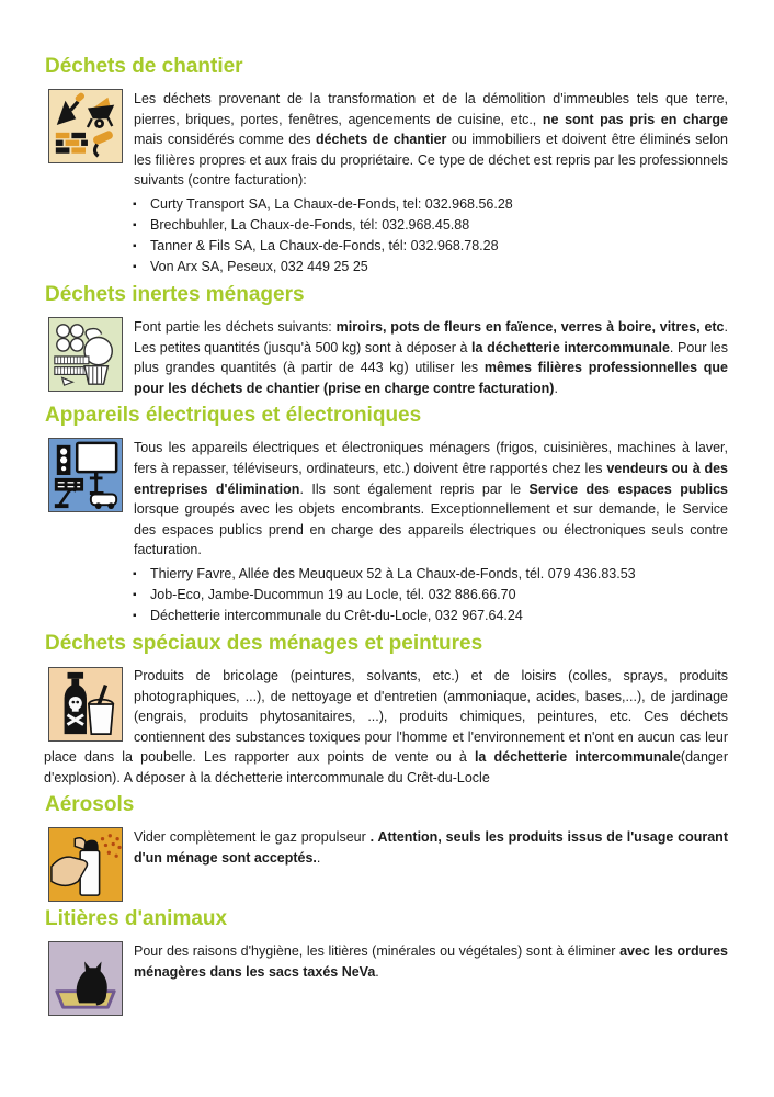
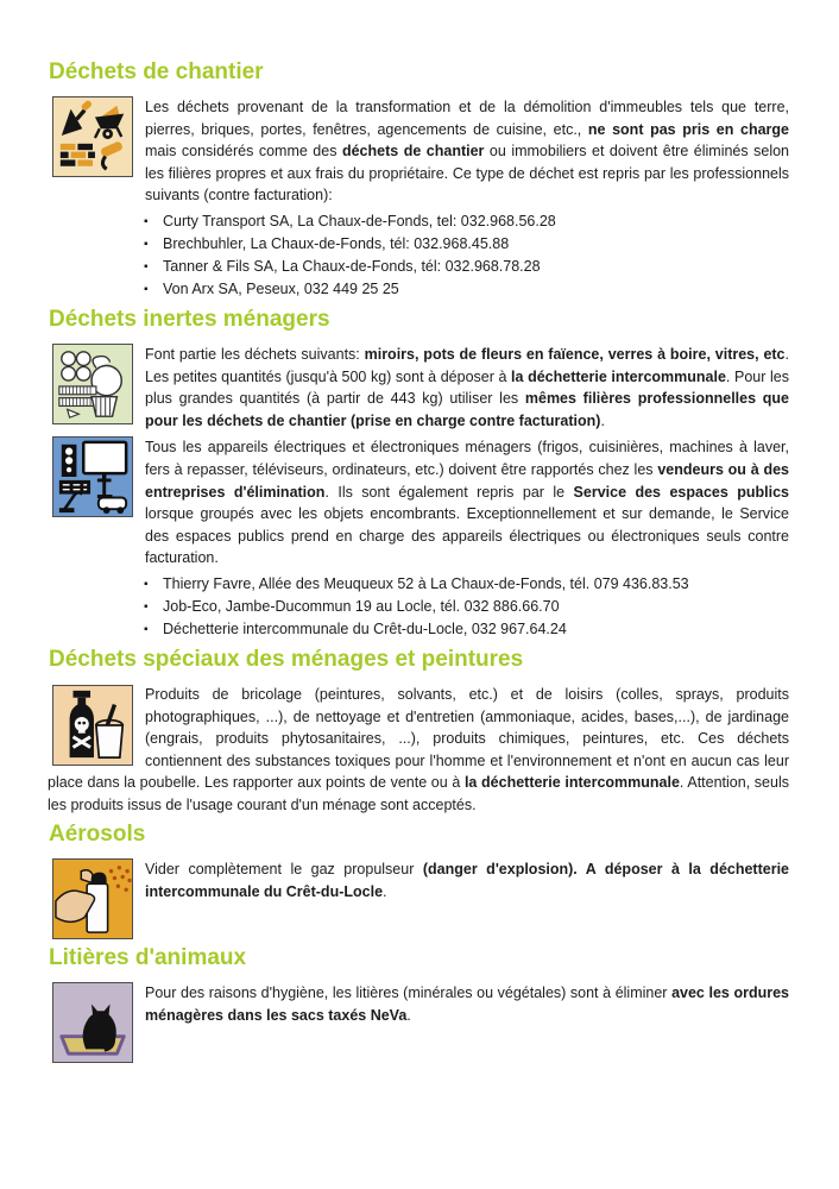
  Déchets de chantier
  Les déchets provenant de la transformation et de la démolition d'immeubles tels que terre, pierres, briques, portes, fenêtres, agencements de cuisine, etc., ne sont pas pris en charge mais considérés comme des déchets de chantier ou immobiliers et doivent être éliminés selon les filières propres et aux frais du propriétaire. Ce type de déchet est repris par les professionnels suivants (contre facturation):
  Curty Transport SA, La Chaux-de-Fonds, tel: 032.968.56.28
  Brechbuhler, La Chaux-de-Fonds, tél: 032.968.45.88
  Tanner & Fils SA, La Chaux-de-Fonds, tél: 032.968.78.28
  Von Arx SA, Peseux, 032 449 25 25
  Déchets inertes ménagers
  Font partie les déchets suivants: miroirs, pots de fleurs en faïence, verres à boire, vitres, etc. Les petites quantités (jusqu'à 500 kg) sont à déposer à la déchetterie intercommunale. Pour les plus grandes quantités (à partir de 443 kg) utiliser les mêmes filières professionnelles que pour les déchets de chantier (prise en charge contre facturation).
- Appareils électriques et électroniques
  Tous les appareils électriques et électroniques ménagers (frigos, cuisinières, machines à laver, fers à repasser, téléviseurs, ordinateurs, etc.) doivent être rapportés chez les vendeurs ou à des entreprises d'élimination. Ils sont également repris par le Service des espaces publics lorsque groupés avec les objets encombrants. Exceptionnellement et sur demande, le Service des espaces publics prend en charge des appareils électriques ou électroniques seuls contre facturation.
  Thierry Favre, Allée des Meuqueux 52 à La Chaux-de-Fonds, tél. 079 436.83.53
  Job-Eco, Jambe-Ducommun 19 au Locle, tél. 032 886.66.70
  Déchetterie intercommunale du Crêt-du-Locle, 032 967.64.24
  Déchets spéciaux des ménages et peintures
- Produits de bricolage (peintures, solvants, etc.) et de loisirs (colles, sprays, produits photographiques, ...), de nettoyage et d'entretien (ammoniaque, acides, bases,...), de jardinage (engrais, produits phytosanitaires, ...), produits chimiques, peintures, etc. Ces déchets contiennent des substances toxiques pour l'homme et l'environnement et n'ont en aucun cas leur place dans la poubelle. Les rapporter aux points de vente ou à la déchetterie intercommunale(danger d'explosion). A déposer à la déchetterie intercommunale du Crêt-du-Locle
+ Produits de bricolage (peintures, solvants, etc.) et de loisirs (colles, sprays, produits photographiques, ...), de nettoyage et d'entretien (ammoniaque, acides, bases,...), de jardinage (engrais, produits phytosanitaires, ...), produits chimiques, peintures, etc. Ces déchets contiennent des substances toxiques pour l'homme et l'environnement et n'ont en aucun cas leur place dans la poubelle. Les rapporter aux points de vente ou à la déchetterie intercommunale. Attention, seuls les produits issus de l'usage courant d'un ménage sont acceptés.
  Aérosols
- Vider complètement le gaz propulseur . Attention, seuls les produits issus de l'usage courant d'un ménage sont acceptés..
+ Vider complètement le gaz propulseur (danger d'explosion). A déposer à la déchetterie intercommunale du Crêt-du-Locle.
  Litières d'animaux
  Pour des raisons d'hygiène, les litières (minérales ou végétales) sont à éliminer avec les ordures ménagères dans les sacs taxés NeVa.
